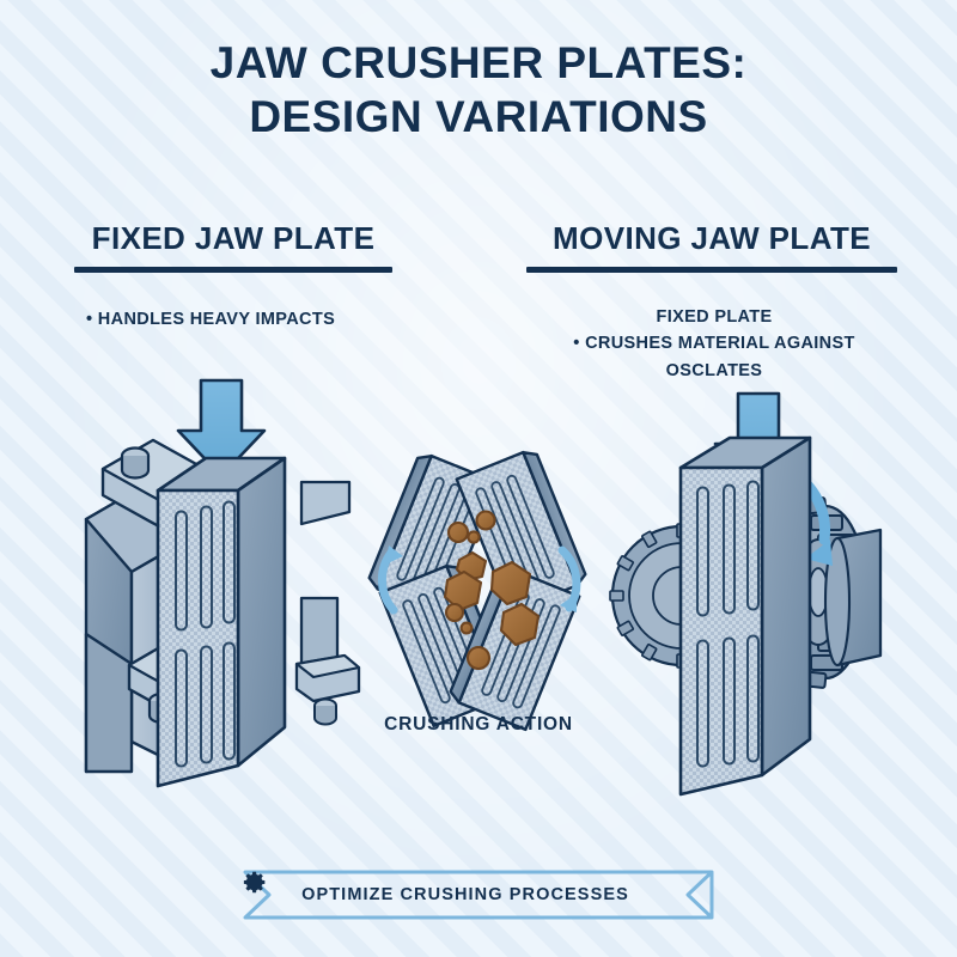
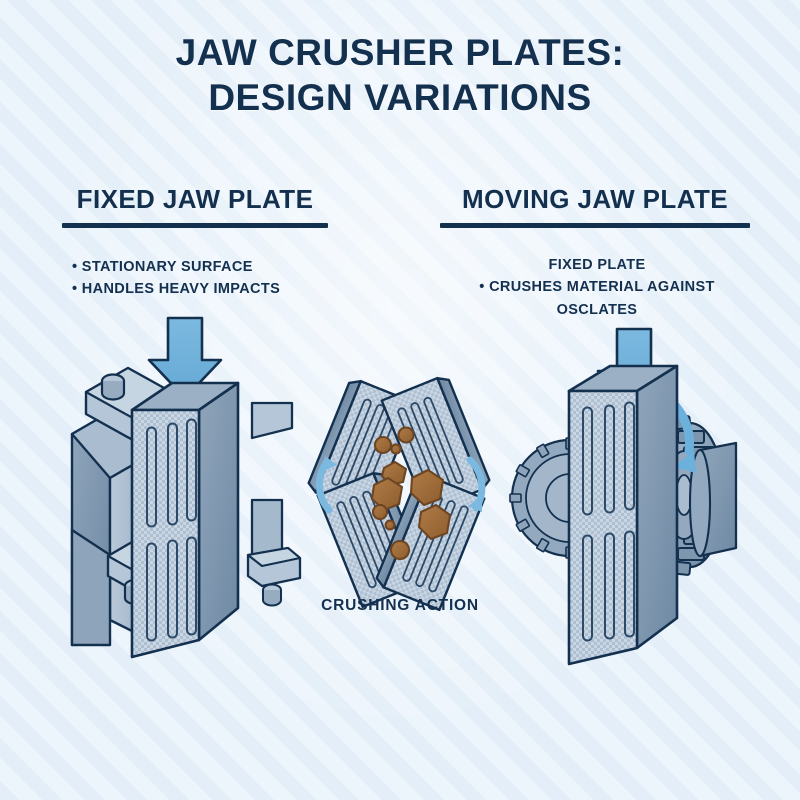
  JAW CRUSHER PLATES:
  DESIGN VARIATIONS
  FIXED JAW PLATE
+ • STATIONARY SURFACE
  • HANDLES HEAVY IMPACTS
  MOVING JAW PLATE
  FIXED PLATE
  • CRUSHES MATERIAL AGAINST
  OSCLATES
  CRUSHING ACTION
- OPTIMIZE CRUSHING PROCESSES
